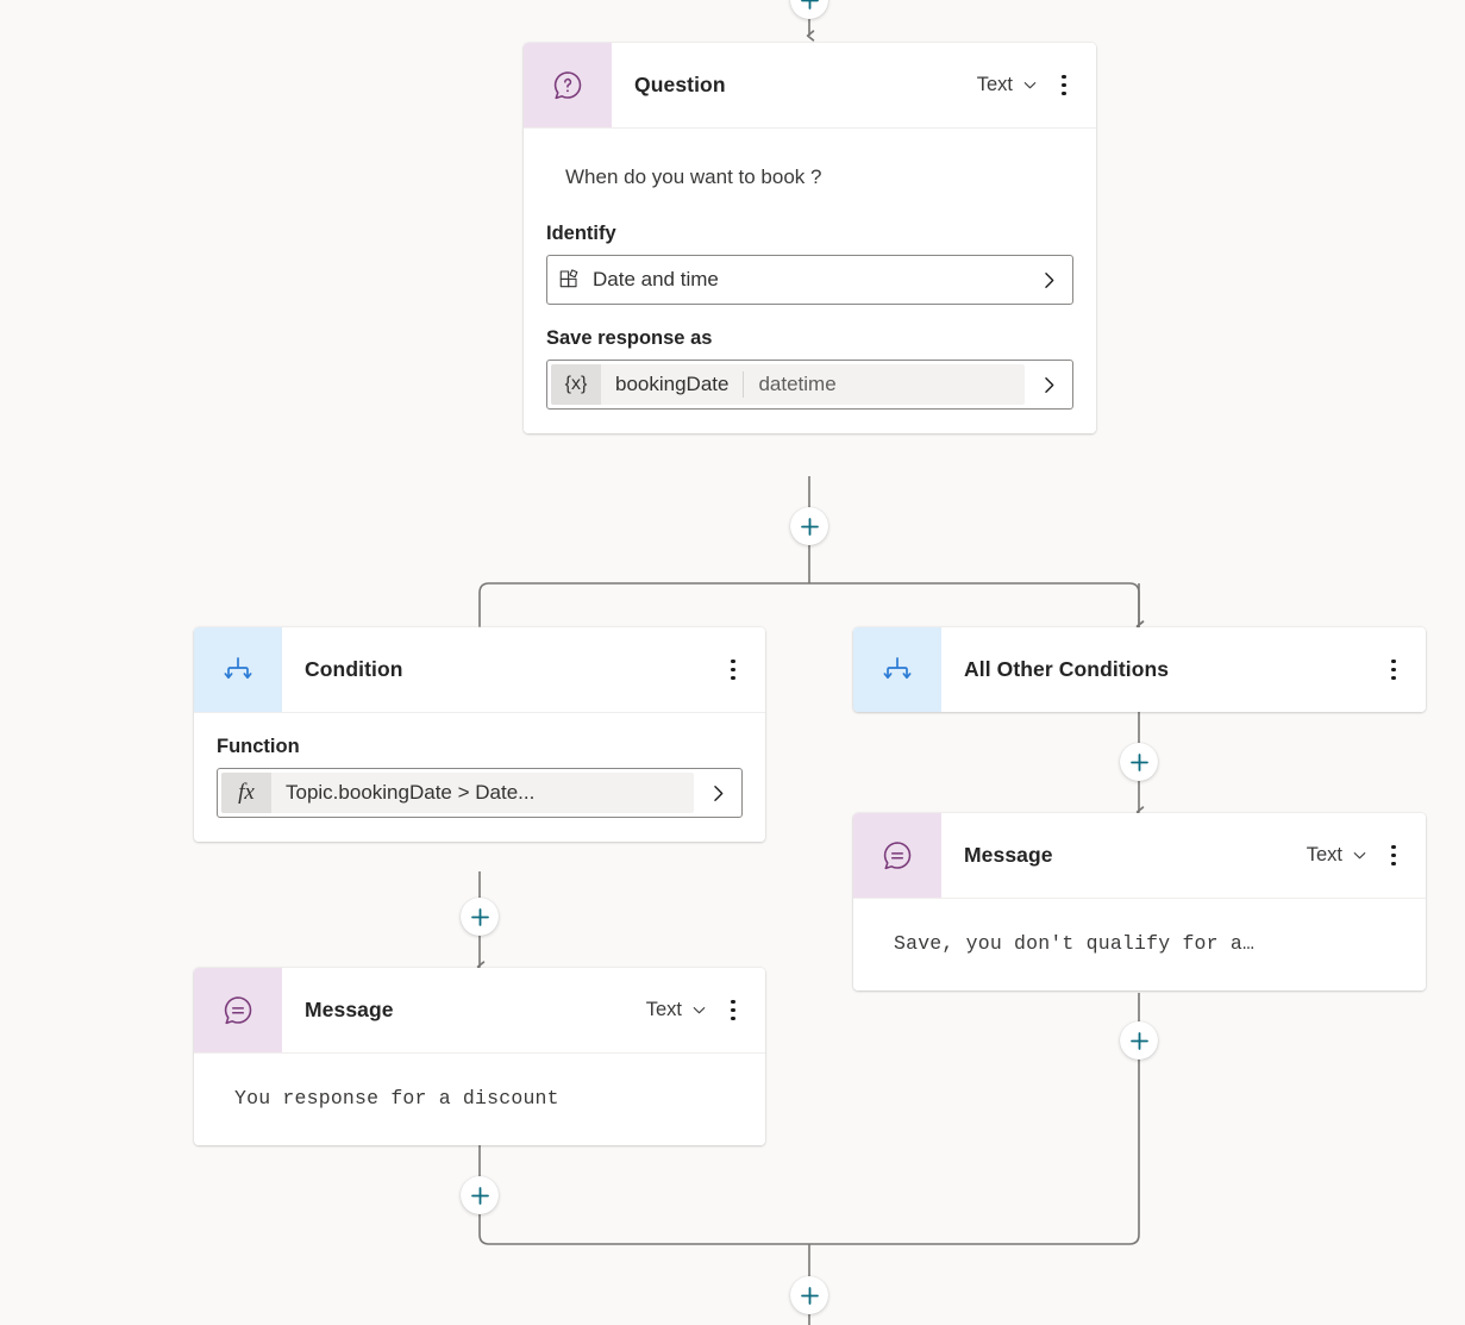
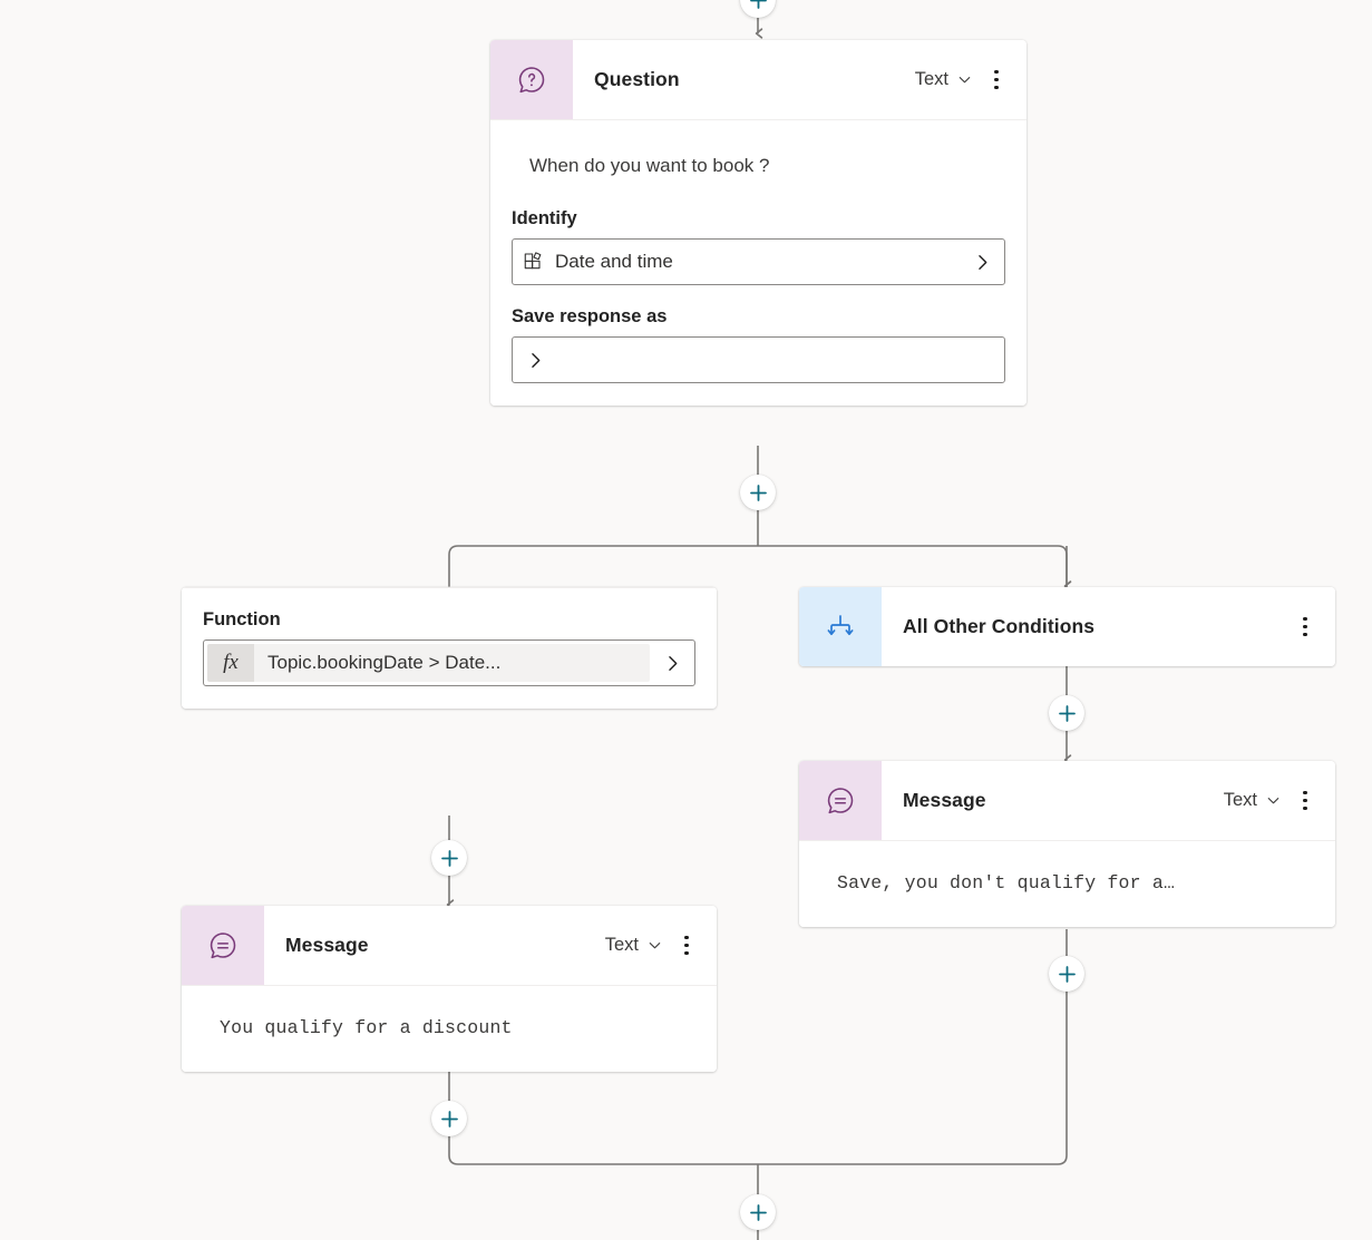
  Question
  Text
  When do you want to book ?
  Identify
  Date and time
  Save response as
- {x}
- bookingDate
- datetime
- Condition
  Function
  fx
  Topic.bookingDate > Date...
  All Other Conditions
  Message
  Text
  Save, you don't qualify for a…
  Message
  Text
- You response for a discount
+ You qualify for a discount
